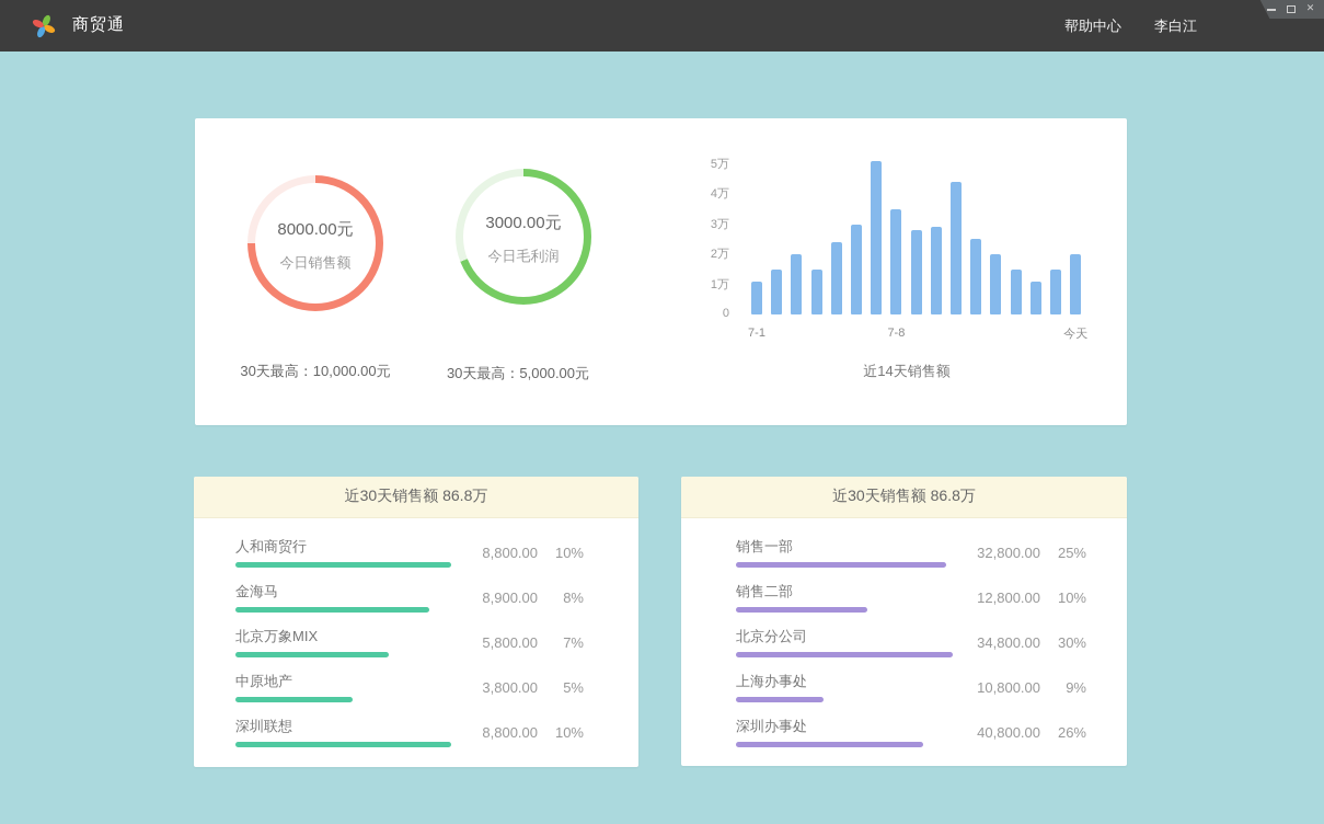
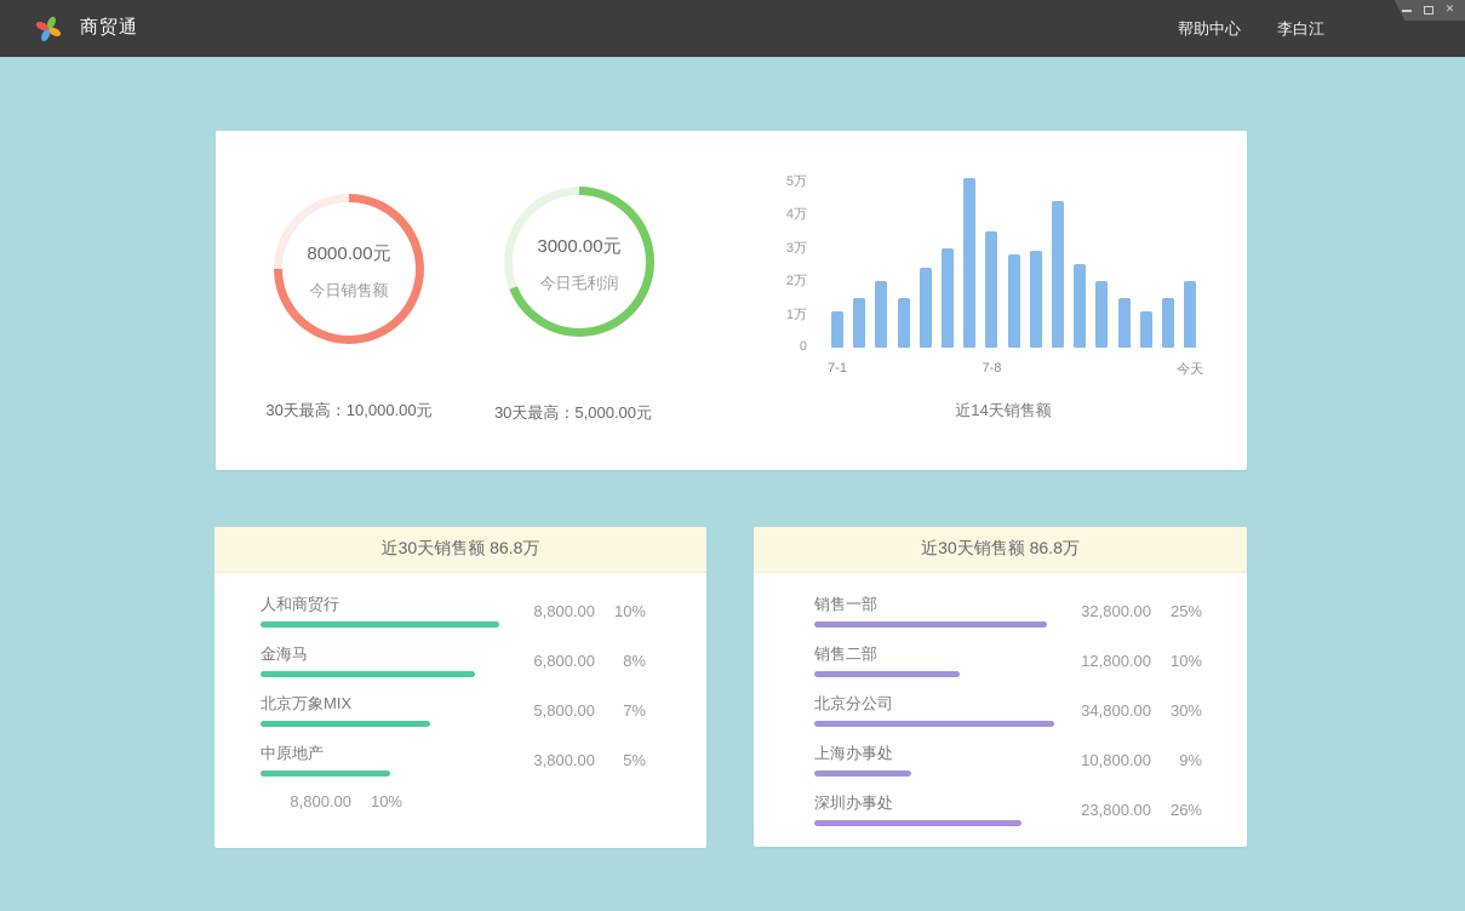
  商贸通
  帮助中心
  李白江
  ✕
  8000.00元
  今日销售额
  30天最高：10,000.00元
  3000.00元
  今日毛利润
  30天最高：5,000.00元
  近14天销售额
  0
  1万
  2万
  3万
  4万
  5万
  7-1
  7-8
  今天
  近30天销售额 86.8万
  人和商贸行
  8,800.00
  10%
  金海马
- 8,900.00
+ 6,800.00
  8%
  北京万象MIX
  5,800.00
  7%
  中原地产
  3,800.00
  5%
- 深圳联想
  8,800.00
  10%
  近30天销售额 86.8万
  销售一部
  32,800.00
  25%
  销售二部
  12,800.00
  10%
  北京分公司
  34,800.00
  30%
  上海办事处
  10,800.00
  9%
  深圳办事处
- 40,800.00
+ 23,800.00
  26%
